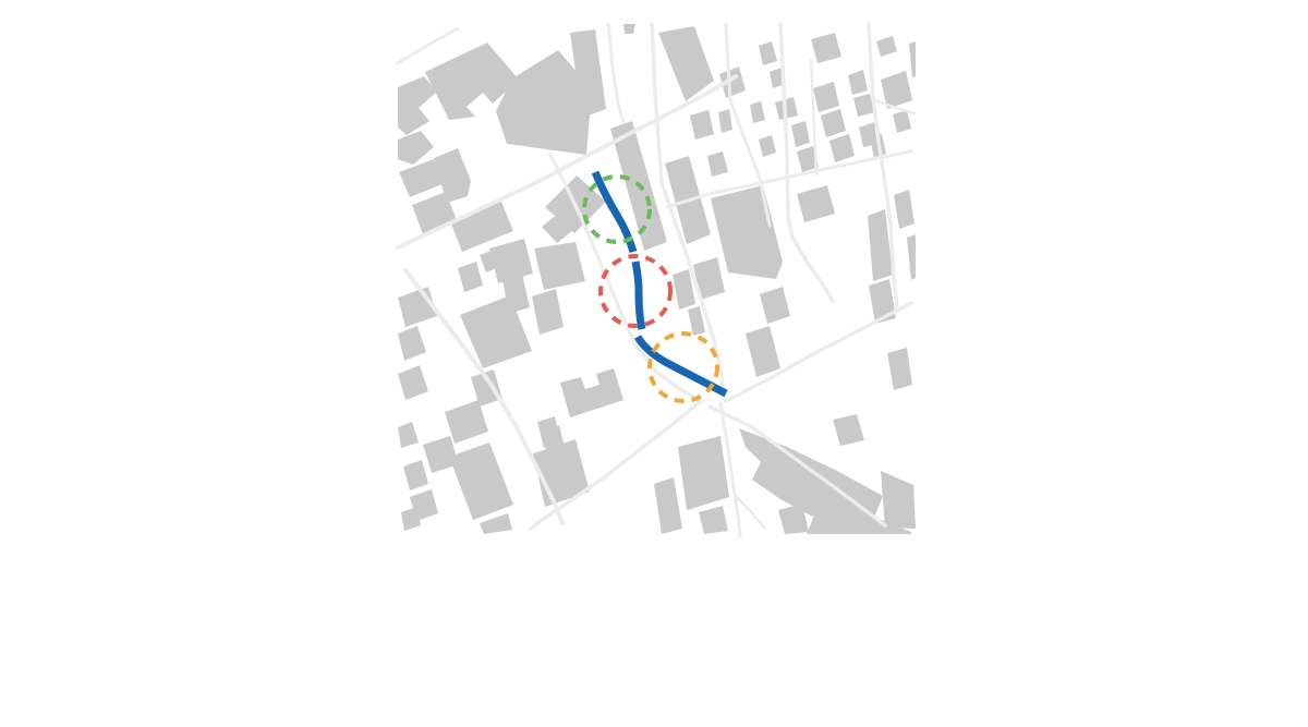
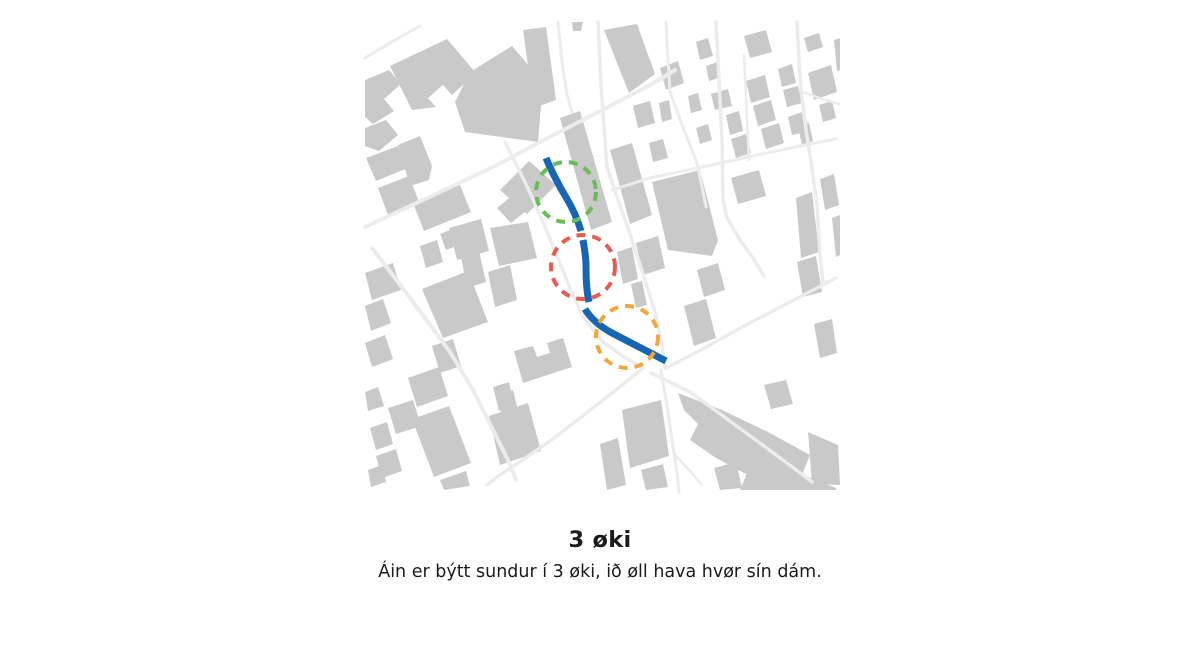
+ 3 øki
+ Áin er býtt sundur í 3 øki, ið øll hava hvør sín dám.
